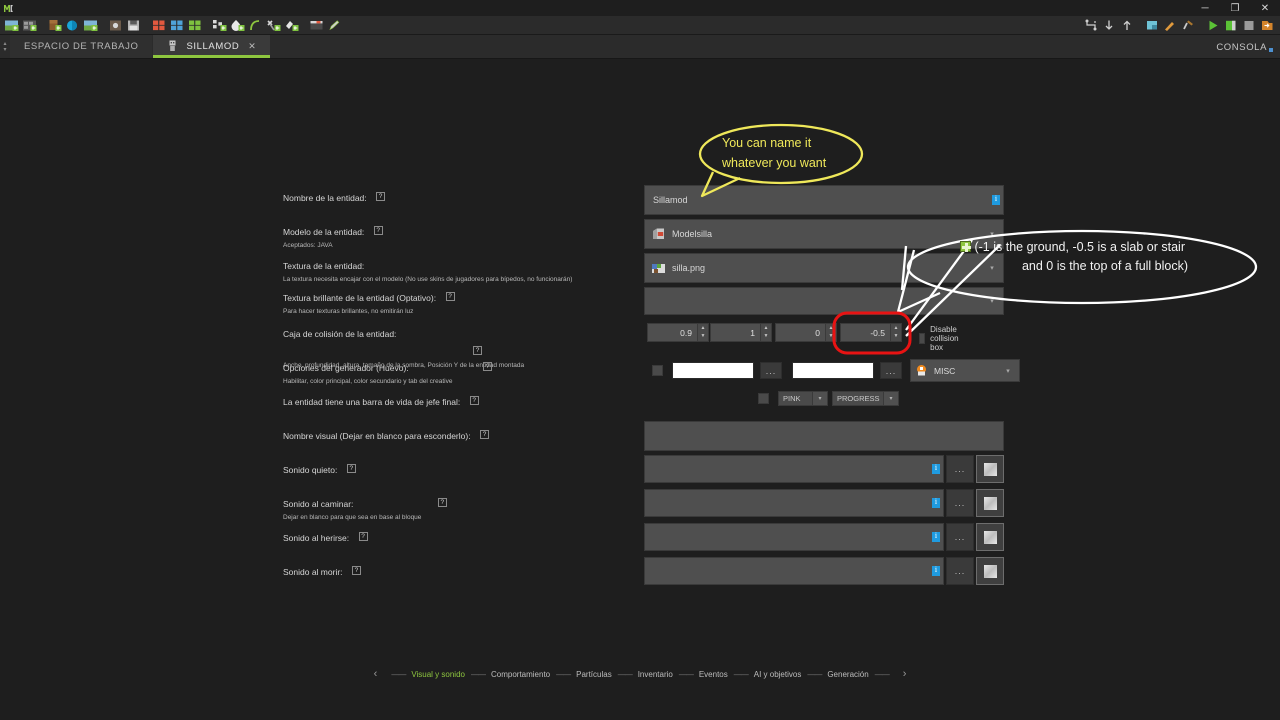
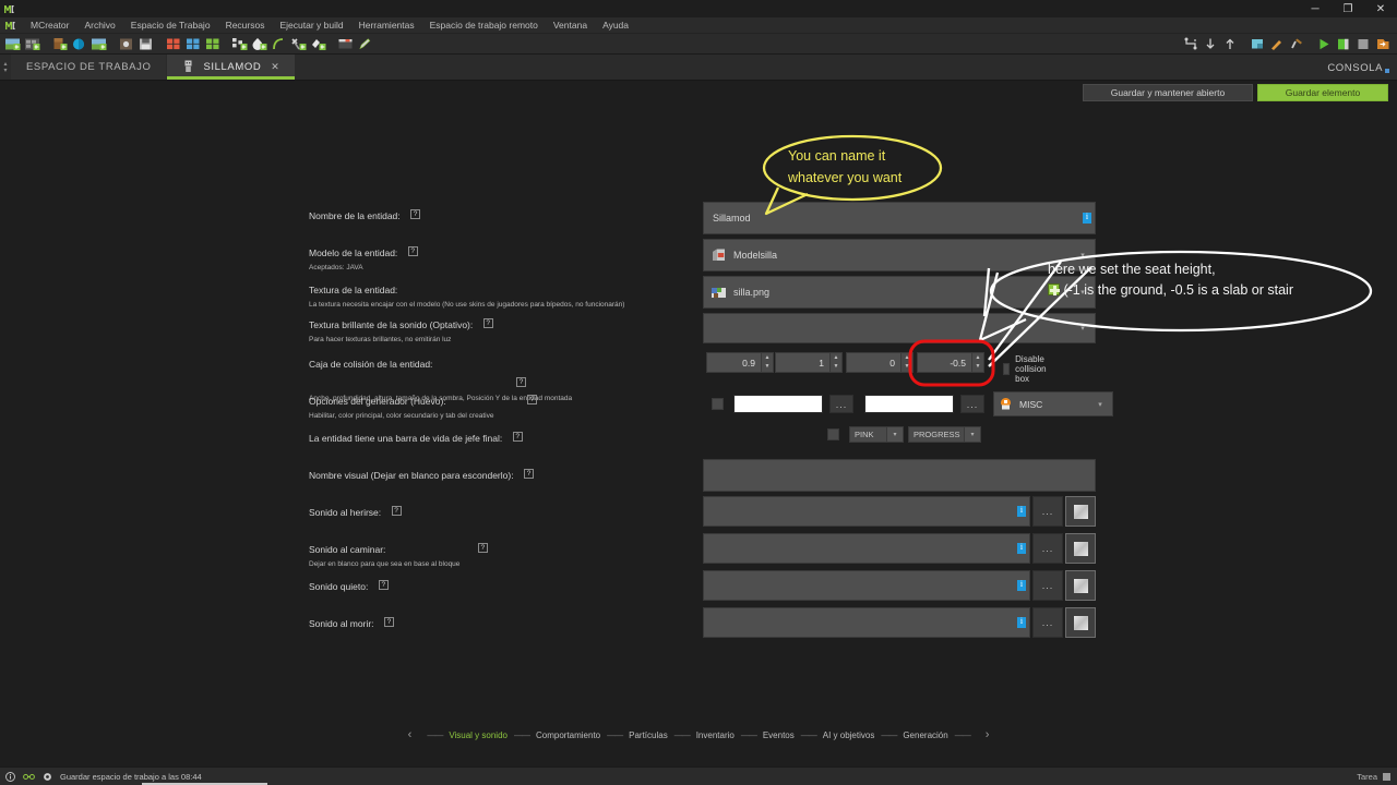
  ─
  ❐
  ✕
+ MCreator
+ Archivo
+ Espacio de Trabajo
+ Recursos
+ Ejecutar y build
+ Herramientas
+ Espacio de trabajo remoto
+ Ventana
+ Ayuda
  ESPACIO DE TRABAJO
  SILLAMOD
  ✕
  CONSOLA
+ Guardar y mantener abierto
+ Guardar elemento
  Nombre de la entidad:
  Modelo de la entidad:
  Textura de la entidad:
- Textura brillante de la entidad (Optativo):
+ Textura brillante de la sonido (Optativo):
  Caja de colisión de la entidad:
  Opciones del generador (Huevo):
  La entidad tiene una barra de vida de jefe final:
  Nombre visual (Dejar en blanco para esconderlo):
- Sonido quieto:
+ Sonido al herirse:
  Sonido al caminar:
- Sonido al herirse:
+ Sonido quieto:
  Sonido al morir:
  Sillamod
  Modelsilla
  silla.png
  0.9
  1
  0
  -0.5
  Disable collision box
  ...
  ...
  MISC
  PINK
  PROGRESS
  ...
  ...
  ...
  ...
  ‹
  ——
  Visual y sonido
  ——
  Comportamiento
  ——
  Partículas
  ——
  Inventario
  ——
  Eventos
  ——
  AI y objetivos
  ——
  Generación
  ——
  ›
+ Guardar espacio de trabajo a las 08:44
+ Tarea
  You can name it
  whatever you want
+ here we set the seat height,
  (-1 is the ground, -0.5 is a slab or stair
- and 0 is the top of a full block)
